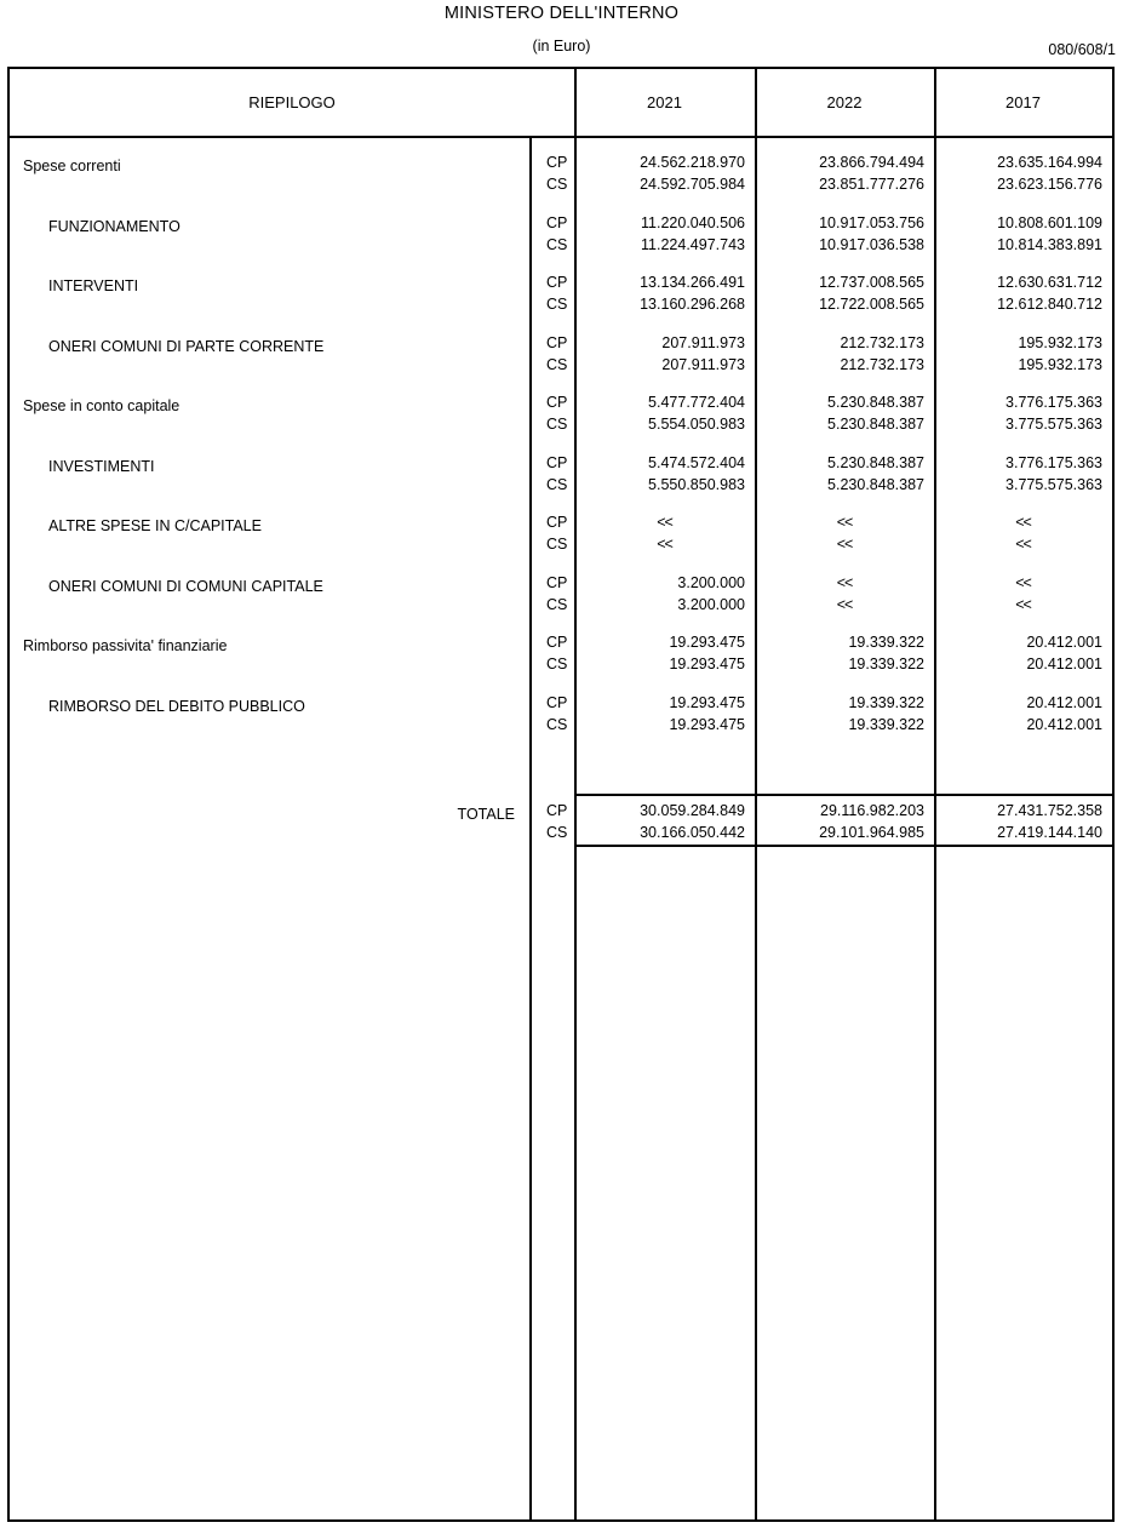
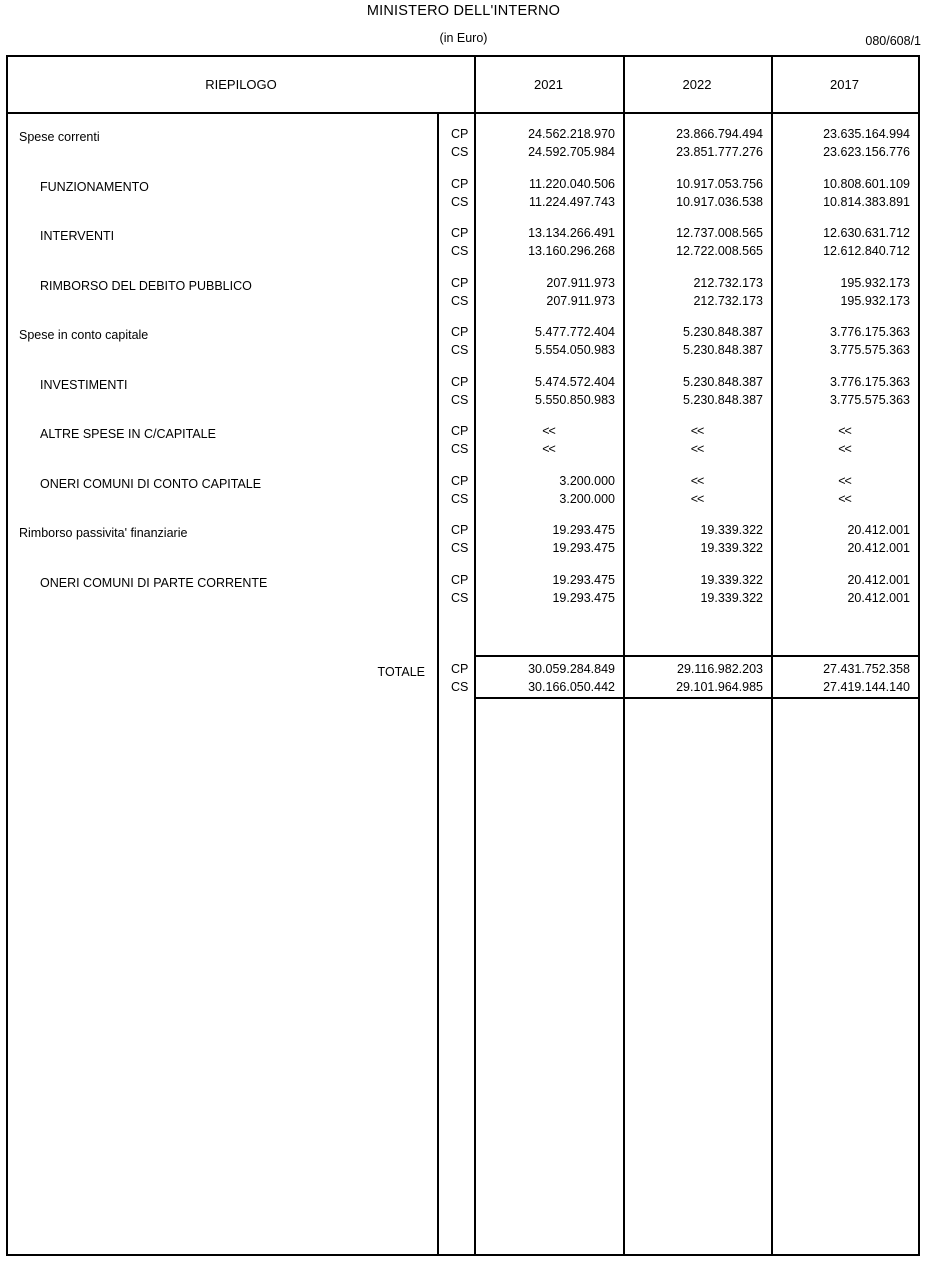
  MINISTERO DELL'INTERNO
  (in Euro)
  080/608/1
  RIEPILOGO
  2021
  2022
  2017
  Spese correnti
  CP
  24.562.218.970
  23.866.794.494
  23.635.164.994
  CS
  24.592.705.984
  23.851.777.276
  23.623.156.776
  FUNZIONAMENTO
  CP
  11.220.040.506
  10.917.053.756
  10.808.601.109
  CS
  11.224.497.743
  10.917.036.538
  10.814.383.891
  INTERVENTI
  CP
  13.134.266.491
  12.737.008.565
  12.630.631.712
  CS
  13.160.296.268
  12.722.008.565
  12.612.840.712
- ONERI COMUNI DI PARTE CORRENTE
+ RIMBORSO DEL DEBITO PUBBLICO
  CP
  207.911.973
  212.732.173
  195.932.173
  CS
  207.911.973
  212.732.173
  195.932.173
  Spese in conto capitale
  CP
  5.477.772.404
  5.230.848.387
  3.776.175.363
  CS
  5.554.050.983
  5.230.848.387
  3.775.575.363
  INVESTIMENTI
  CP
  5.474.572.404
  5.230.848.387
  3.776.175.363
  CS
  5.550.850.983
  5.230.848.387
  3.775.575.363
  ALTRE SPESE IN C/CAPITALE
  CP
  <<
  <<
  <<
  CS
  <<
  <<
  <<
- ONERI COMUNI DI COMUNI CAPITALE
+ ONERI COMUNI DI CONTO CAPITALE
  CP
  3.200.000
  <<
  <<
  CS
  3.200.000
  <<
  <<
  Rimborso passivita' finanziarie
  CP
  19.293.475
  19.339.322
  20.412.001
  CS
  19.293.475
  19.339.322
  20.412.001
- RIMBORSO DEL DEBITO PUBBLICO
+ ONERI COMUNI DI PARTE CORRENTE
  CP
  19.293.475
  19.339.322
  20.412.001
  CS
  19.293.475
  19.339.322
  20.412.001
  TOTALE
  CP
  30.059.284.849
  29.116.982.203
  27.431.752.358
  CS
  30.166.050.442
  29.101.964.985
  27.419.144.140
